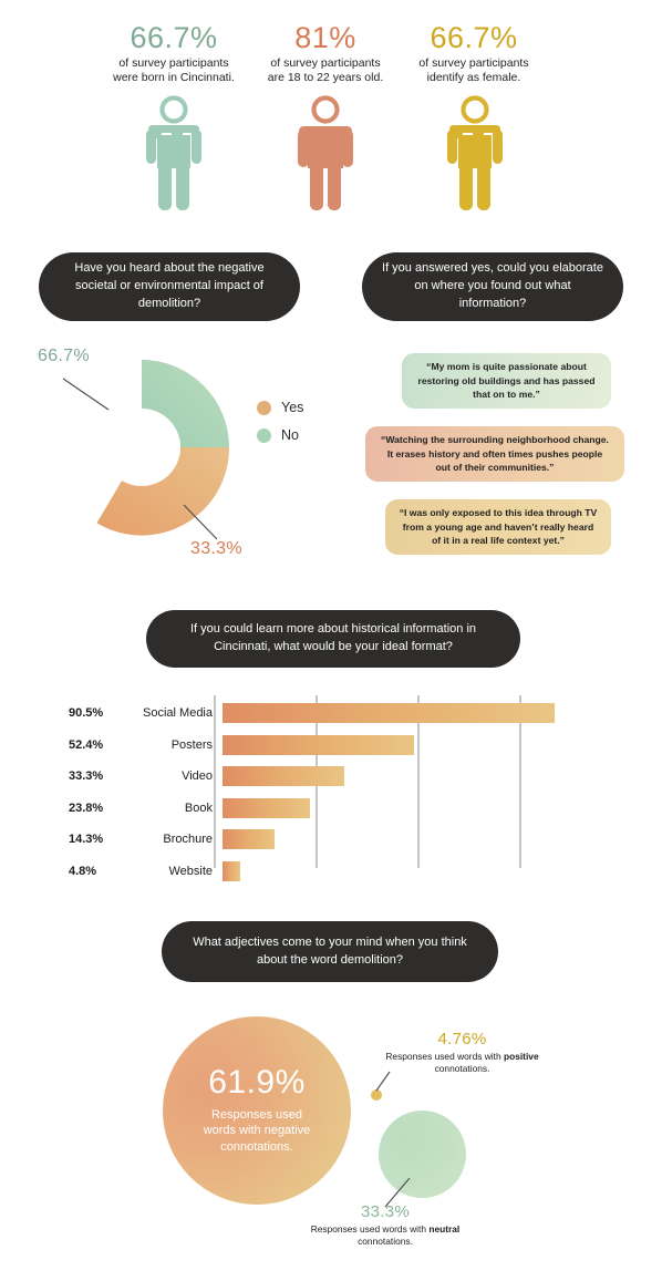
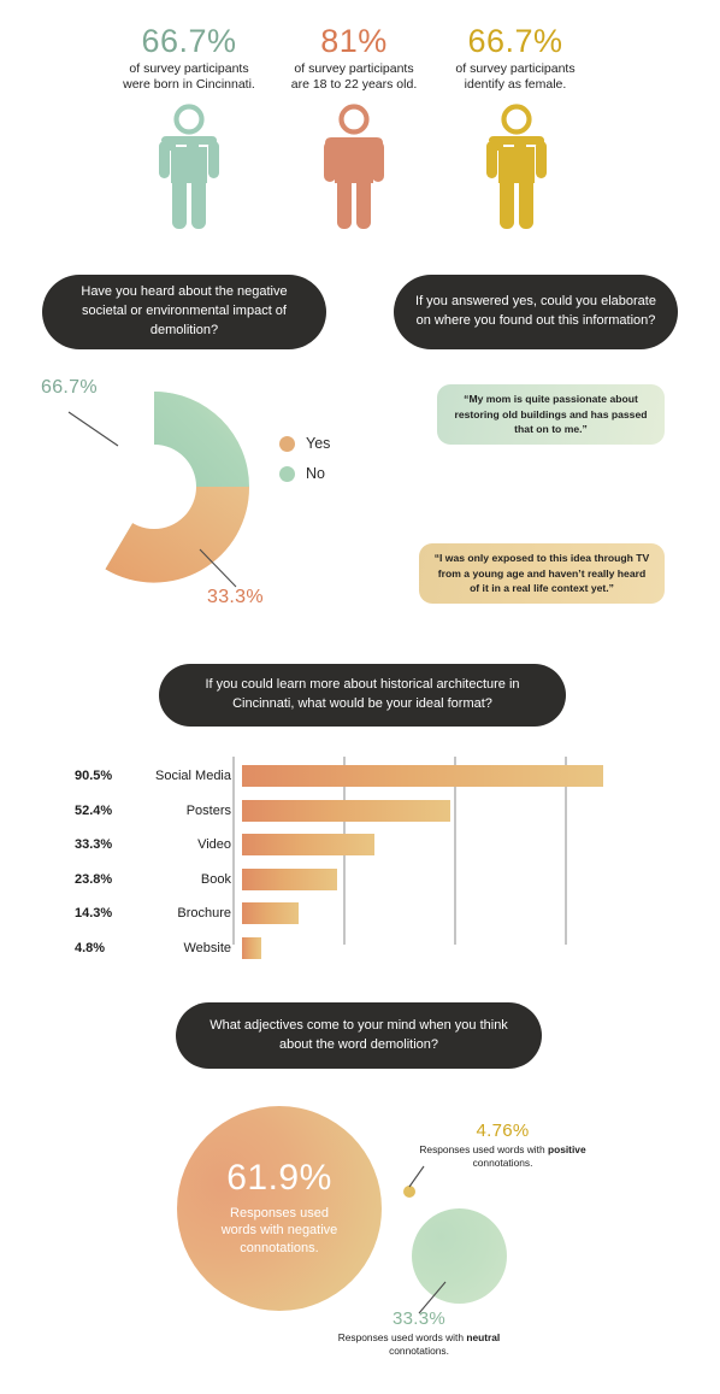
  66.7%
  of survey participants
  were born in Cincinnati.
  81%
  of survey participants
  are 18 to 22 years old.
  66.7%
  of survey participants
  identify as female.
  Have you heard about the negative societal or environmental impact of demolition?
- If you answered yes, could you elaborate on where you found out what information?
+ If you answered yes, could you elaborate on where you found out this information?
  66.7%
  33.3%
  Yes
  No
  “My mom is quite passionate about restoring old buildings and has passed that on to me.”
- “Watching the surrounding neighborhood change. It erases history and often times pushes people out of their communities.”
  “I was only exposed to this idea through TV from a young age and haven’t really heard of it in a real life context yet.”
- If you could learn more about historical information in Cincinnati, what would be your ideal format?
+ If you could learn more about historical architecture in Cincinnati, what would be your ideal format?
  90.5%
  Social Media
  52.4%
  Posters
  33.3%
  Video
  23.8%
  Book
  14.3%
  Brochure
  4.8%
  Website
  What adjectives come to your mind when you think about the word demolition?
  61.9%
  Responses used
  words with negative
  connotations.
  4.76%
  Responses used words with positive connotations.
  33.3%
  Responses used words with neutral connotations.
